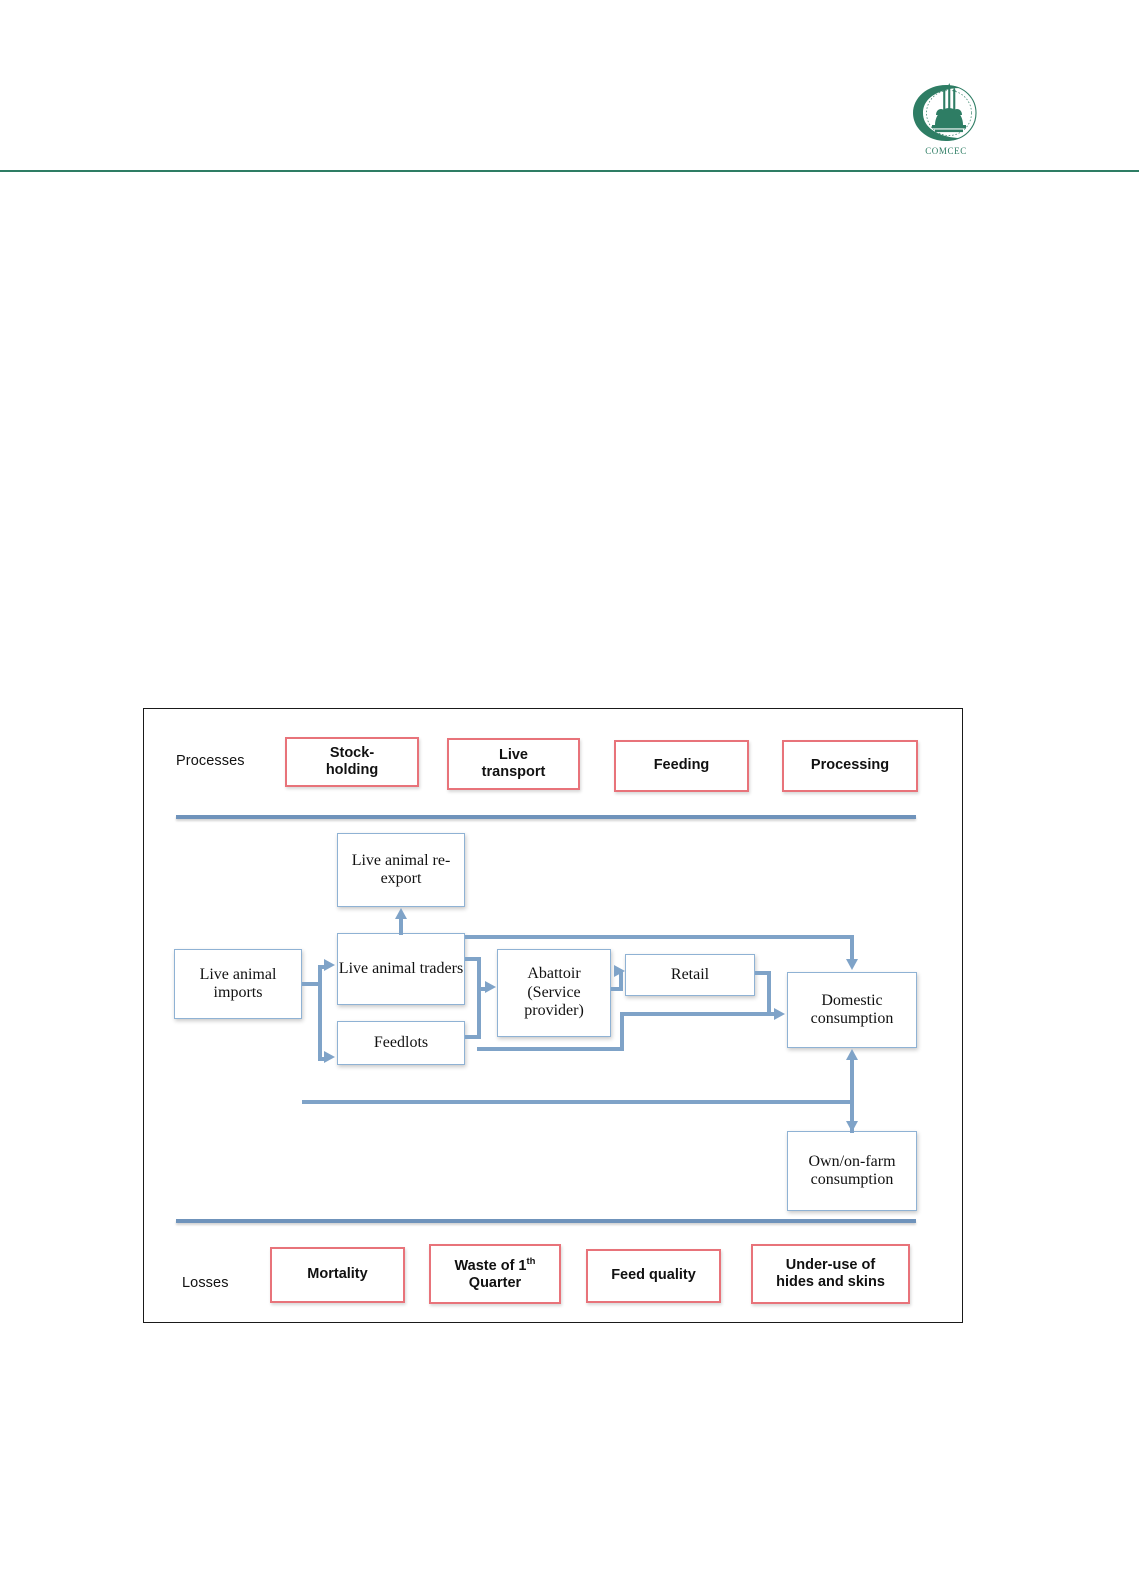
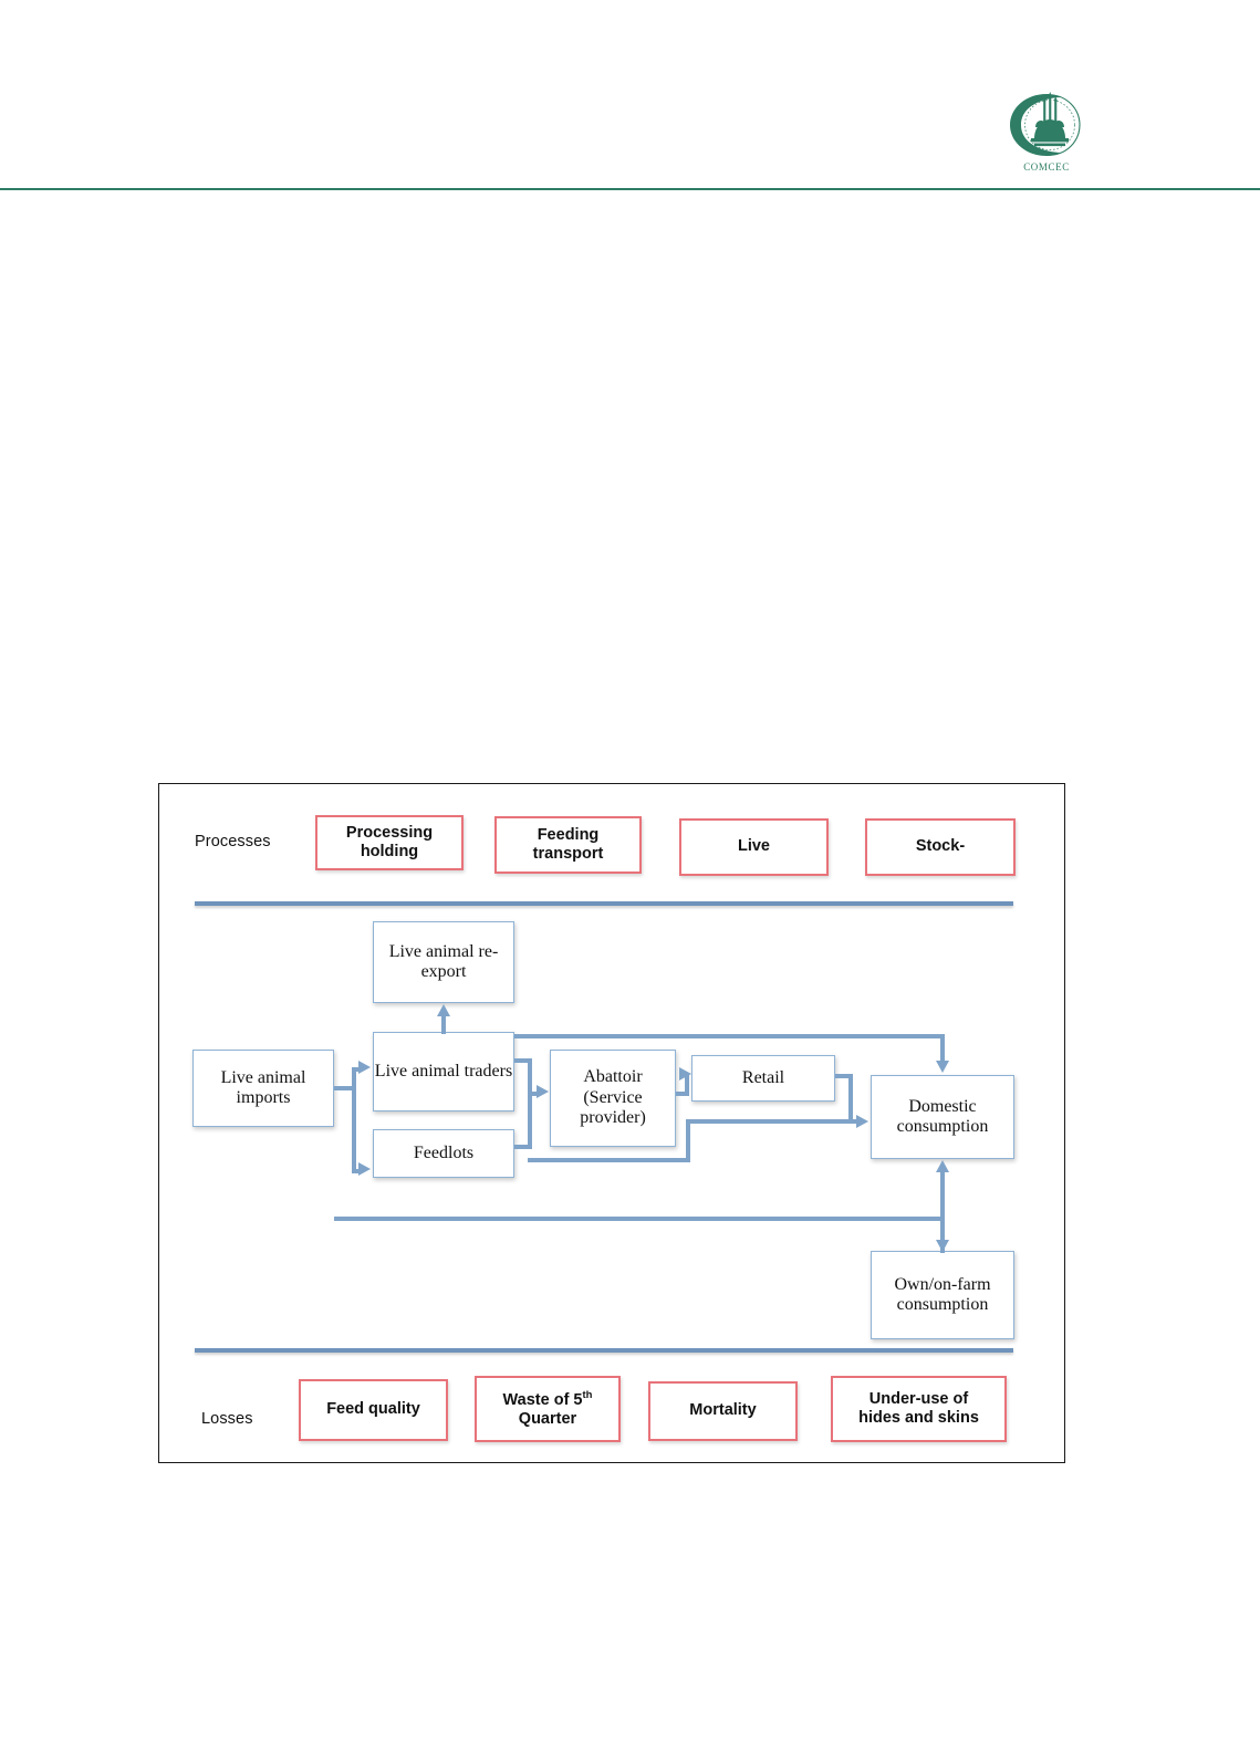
  COMCEC
  Processes
- Stock-
+ Processing
  holding
- Live
+ Feeding
  transport
- Feeding
+ Live
- Processing
+ Stock-
  Live animal re-export
  Live animal imports
  Live animal traders
  Feedlots
  Abattoir (Service provider)
  Retail
  Domestic consumption
  Own/on-farm consumption
  Losses
- Mortality
+ Feed quality
- Waste of 1th
+ Waste of 5th
  Quarter
- Feed quality
+ Mortality
  Under-use of
  hides and skins
